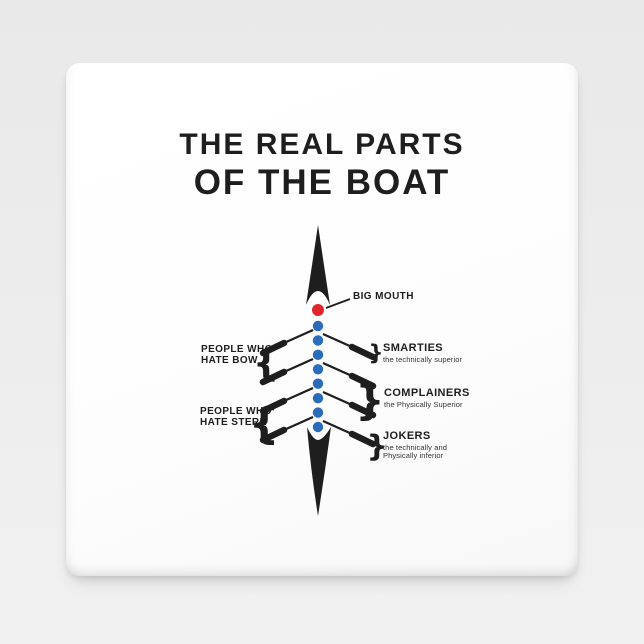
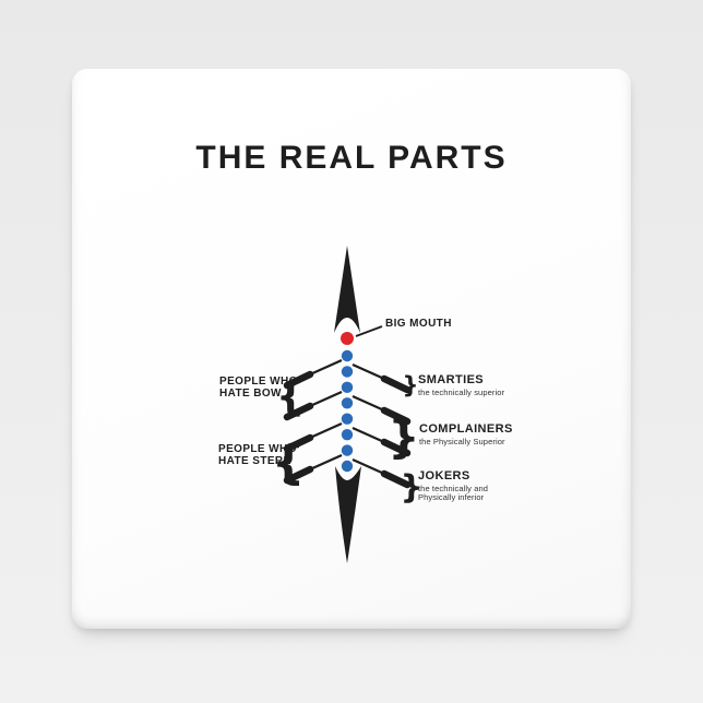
  THE REAL PARTS
- OF THE BOAT
  {
  {
  }
  }
  }
  BIG MOUTH
  PEOPLE WHO
  HATE BOW
  SMARTIES
  the technically superior
  COMPLAINERS
  the Physically Superior
  PEOPLE WHO
  HATE STERN
  JOKERS
  the technically and
  Physically inferior
